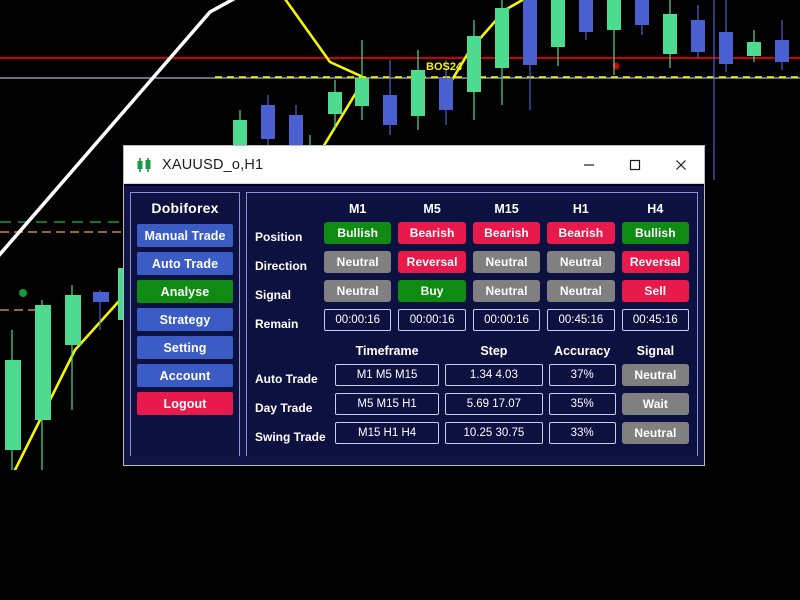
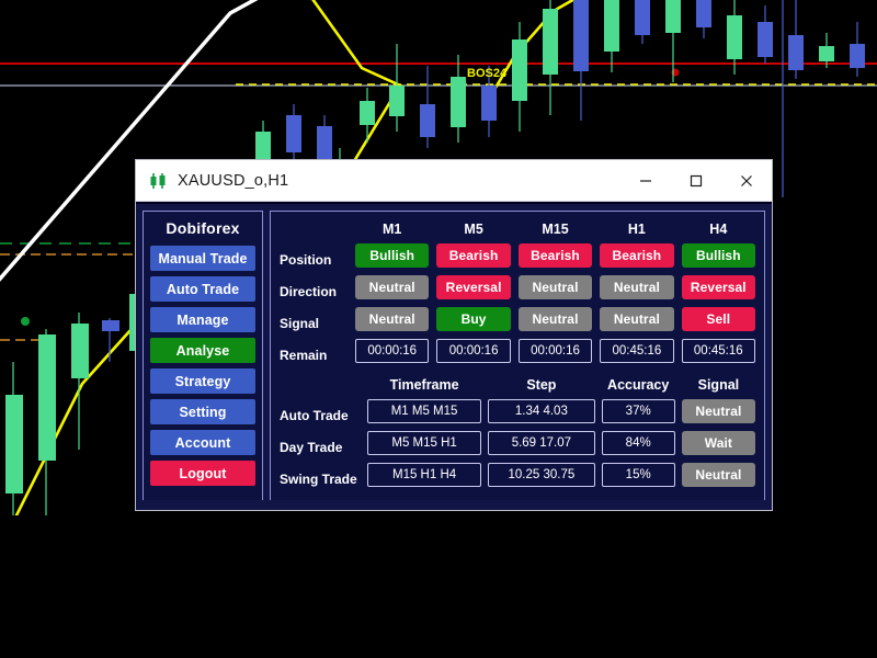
  BOS24
  XAUUSD_o,H1
  Dobiforex
  Manual Trade
  Auto Trade
+ Manage
  Analyse
  Strategy
  Setting
  Account
  Logout
  M1
  M5
  M15
  H1
  H4
  Position
  Bullish
  Bearish
  Bearish
  Bearish
  Bullish
  Direction
  Neutral
  Reversal
  Neutral
  Neutral
  Reversal
  Signal
  Neutral
  Buy
  Neutral
  Neutral
  Sell
  Remain
  00:00:16
  00:00:16
  00:00:16
  00:45:16
  00:45:16
  Timeframe
  Step
  Accuracy
  Signal
  Auto Trade
  M1 M5 M15
  1.34 4.03
  37%
  Neutral
  Day Trade
  M5 M15 H1
  5.69 17.07
- 35%
+ 84%
  Wait
  Swing Trade
  M15 H1 H4
  10.25 30.75
- 33%
+ 15%
  Neutral
